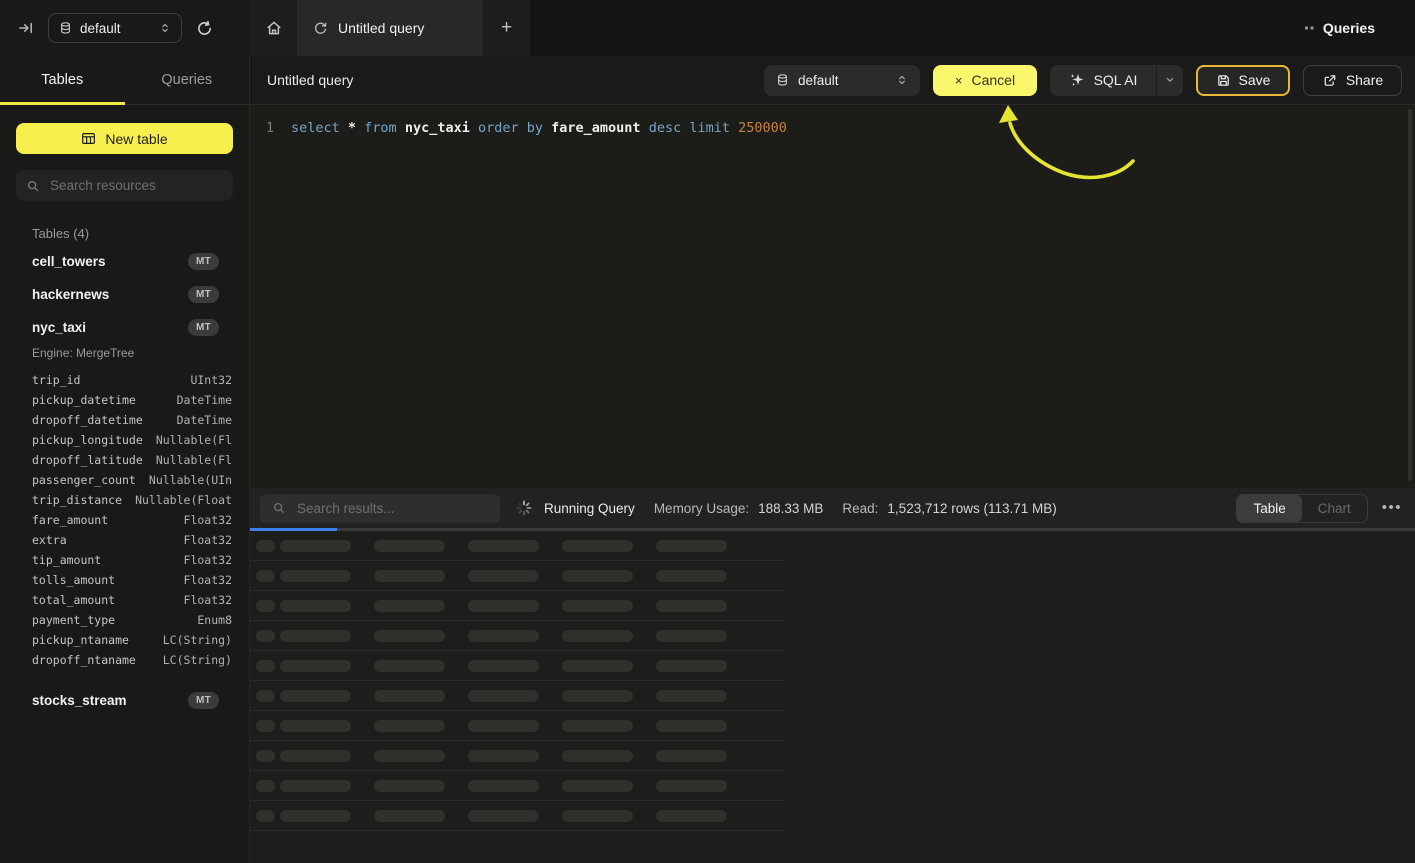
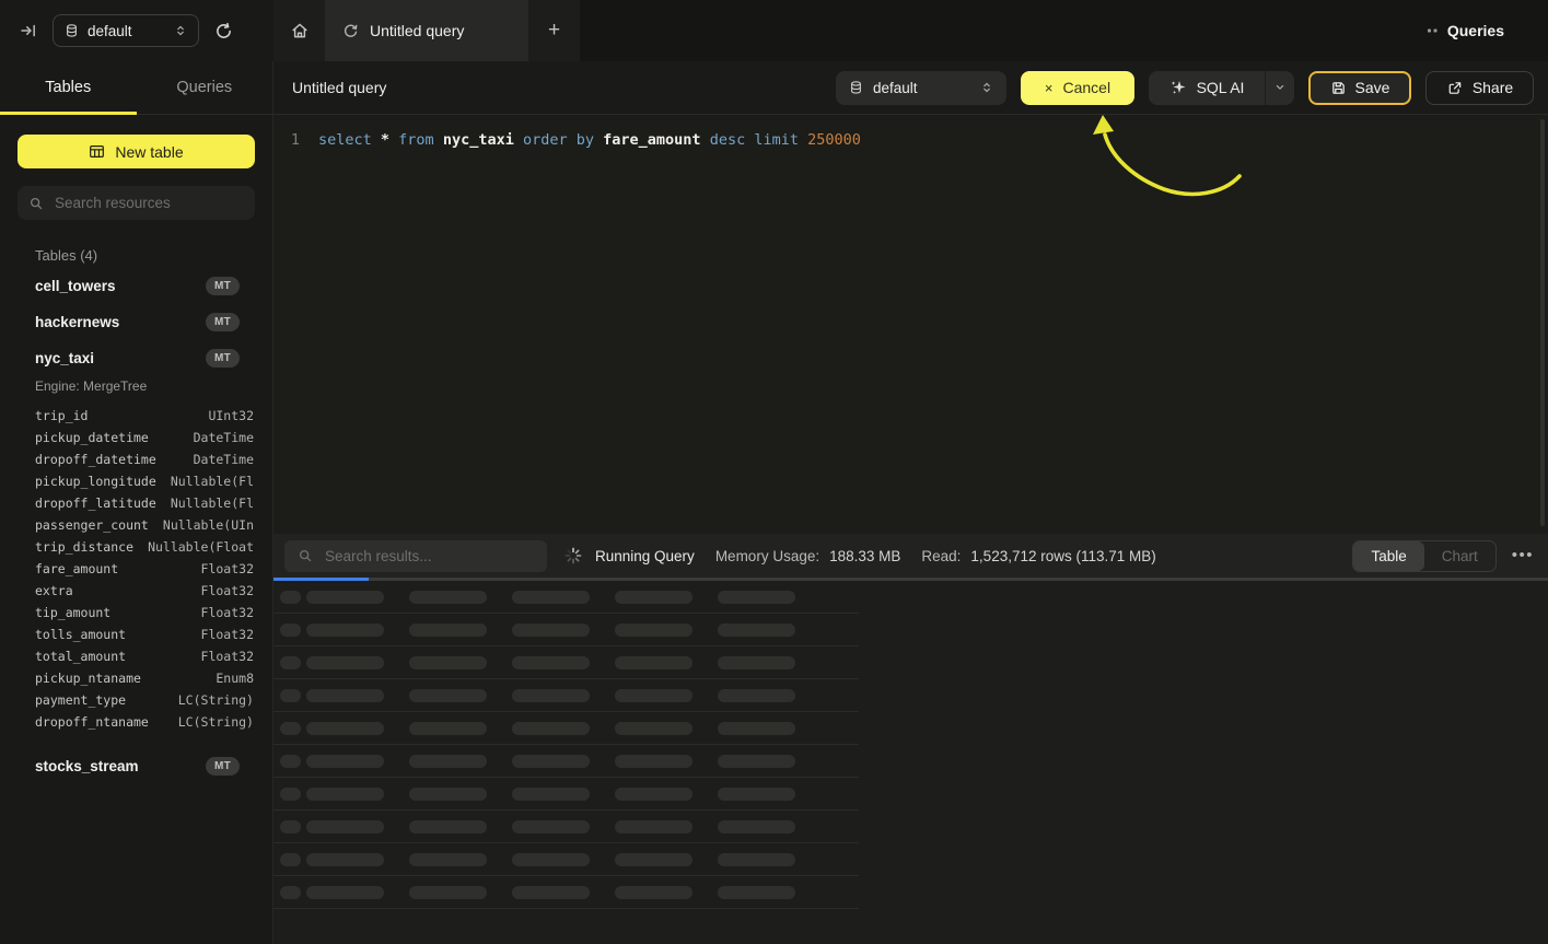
  default
  Untitled query
  +
  Queries
  Tables
  Queries
  New table
  Search resources
  Tables (4)
  cell_towers
  MT
  hackernews
  MT
  nyc_taxi
  MT
  Engine: MergeTree
  trip_id
  UInt32
  pickup_datetime
  DateTime
  dropoff_datetime
  DateTime
  pickup_longitude
  Nullable(Fl
  dropoff_latitude
  Nullable(Fl
  passenger_count
  Nullable(UIn
  trip_distance
  Nullable(Float
  fare_amount
  Float32
  extra
  Float32
  tip_amount
  Float32
  tolls_amount
  Float32
  total_amount
  Float32
- payment_type
+ pickup_ntaname
  Enum8
- pickup_ntaname
+ payment_type
  LC(String)
  dropoff_ntaname
  LC(String)
  stocks_stream
  MT
  Untitled query
  default
  ×
  Cancel
  SQL AI
  Save
  Share
  1
  select * from nyc_taxi order by fare_amount desc limit 250000
  Search results...
  Running Query
  Memory Usage:
  188.33 MB
  Read:
  1,523,712 rows (113.71 MB)
  Table
  Chart
  •••
